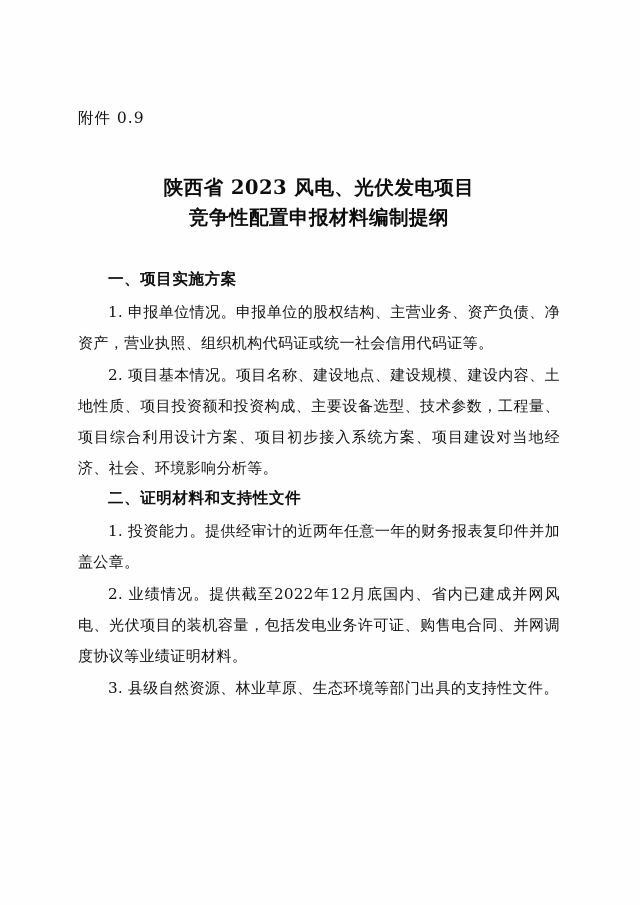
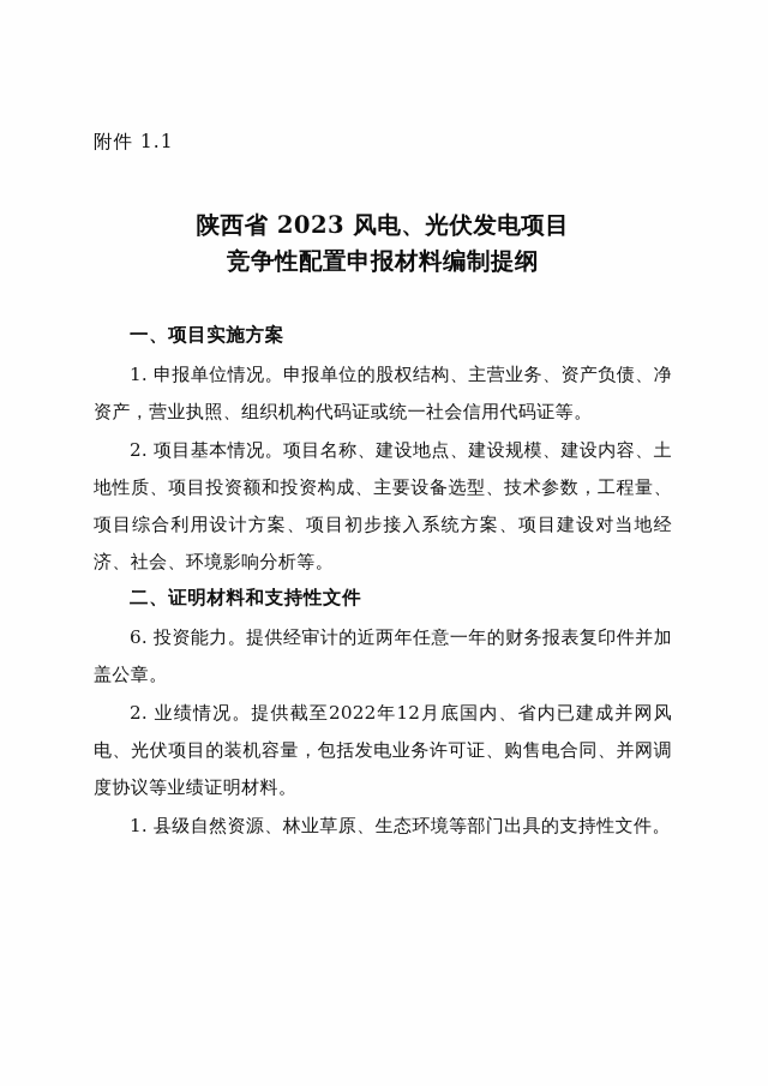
- 附件 0.9
+ 附件 1.1
  陕西省 2023 风电、光伏发电项目
  竞争性配置申报材料编制提纲
  一、项目实施方案
  1. 申报单位情况。申报单位的股权结构、主营业务、资产负债、净资产，营业执照、组织机构代码证或统一社会信用代码证等。
  2. 项目基本情况。项目名称、建设地点、建设规模、建设内容、土地性质、项目投资额和投资构成、主要设备选型、技术参数，工程量、项目综合利用设计方案、项目初步接入系统方案、项目建设对当地经济、社会、环境影响分析等。
  二、证明材料和支持性文件
- 1. 投资能力。提供经审计的近两年任意一年的财务报表复印件并加盖公章。
+ 6. 投资能力。提供经审计的近两年任意一年的财务报表复印件并加盖公章。
  2. 业绩情况。提供截至2022年12月底国内、省内已建成并网风电、光伏项目的装机容量，包括发电业务许可证、购售电合同、并网调度协议等业绩证明材料。
- 3. 县级自然资源、林业草原、生态环境等部门出具的支持性文件。
+ 1. 县级自然资源、林业草原、生态环境等部门出具的支持性文件。
